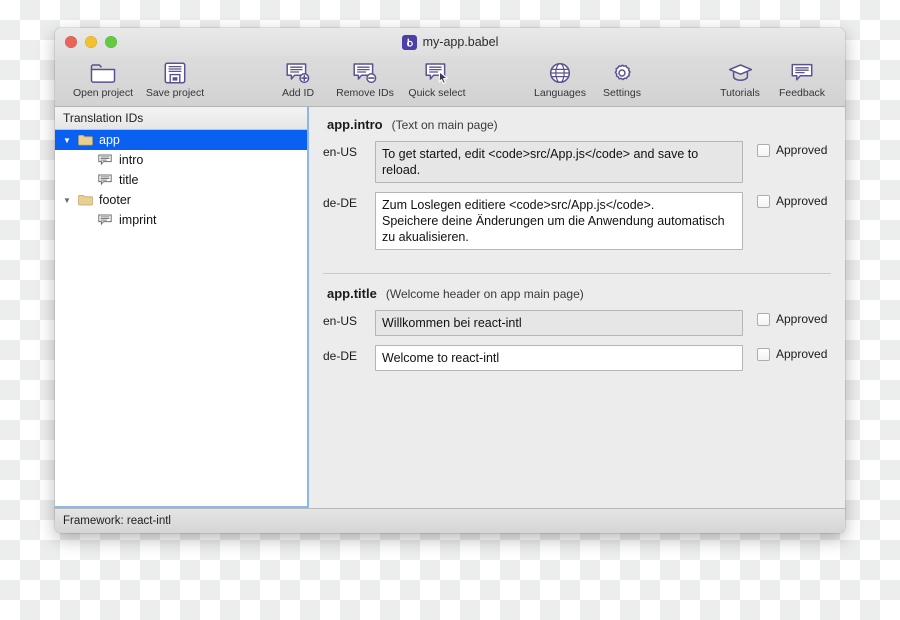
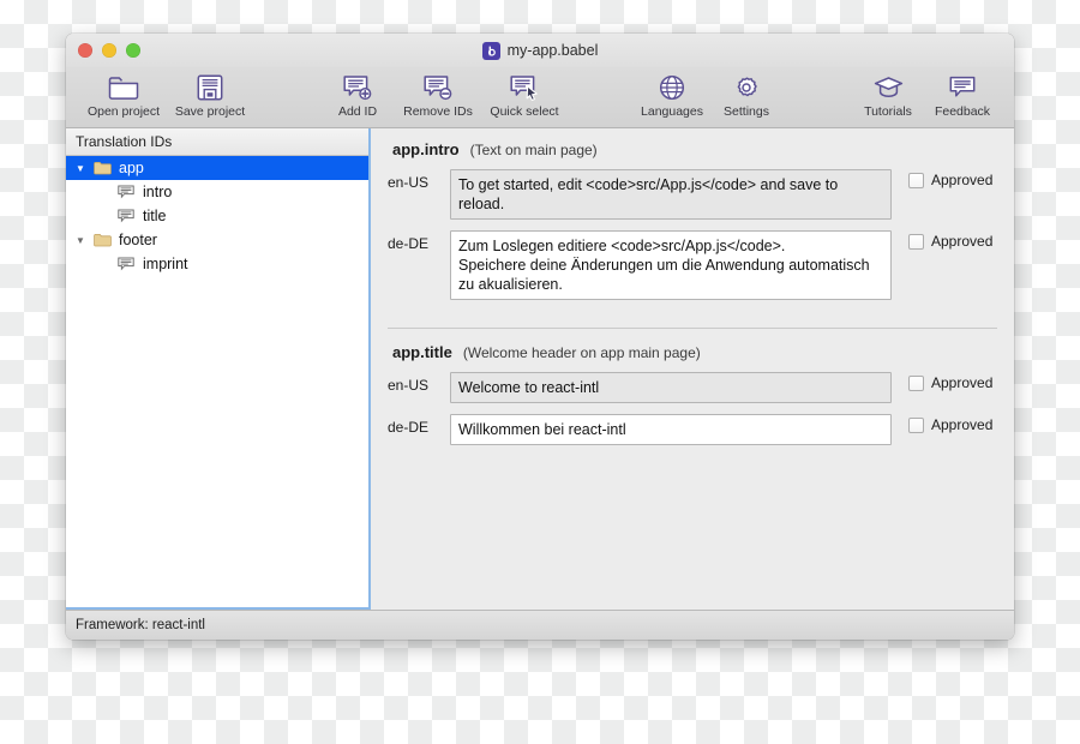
  my-app.babel
  Open project
  Save project
  Add ID
  Remove IDs
  Quick select
  Languages
  Settings
  Tutorials
  Feedback
  Translation IDs
  ▼
  app
  intro
  title
  ▼
  footer
  imprint
  app.intro
  (Text on main page)
  en-US
  To get started, edit <code>src/App.js</code> and save to reload.
  Approved
  de-DE
  Zum Loslegen editiere <code>src/App.js</code>.
  Speichere deine Änderungen um die Anwendung automatisch zu akualisieren.
  Approved
  app.title
  (Welcome header on app main page)
  en-US
- Willkommen bei react-intl
+ Welcome to react-intl
  Approved
  de-DE
- Welcome to react-intl
+ Willkommen bei react-intl
  Approved
  Framework: react-intl
